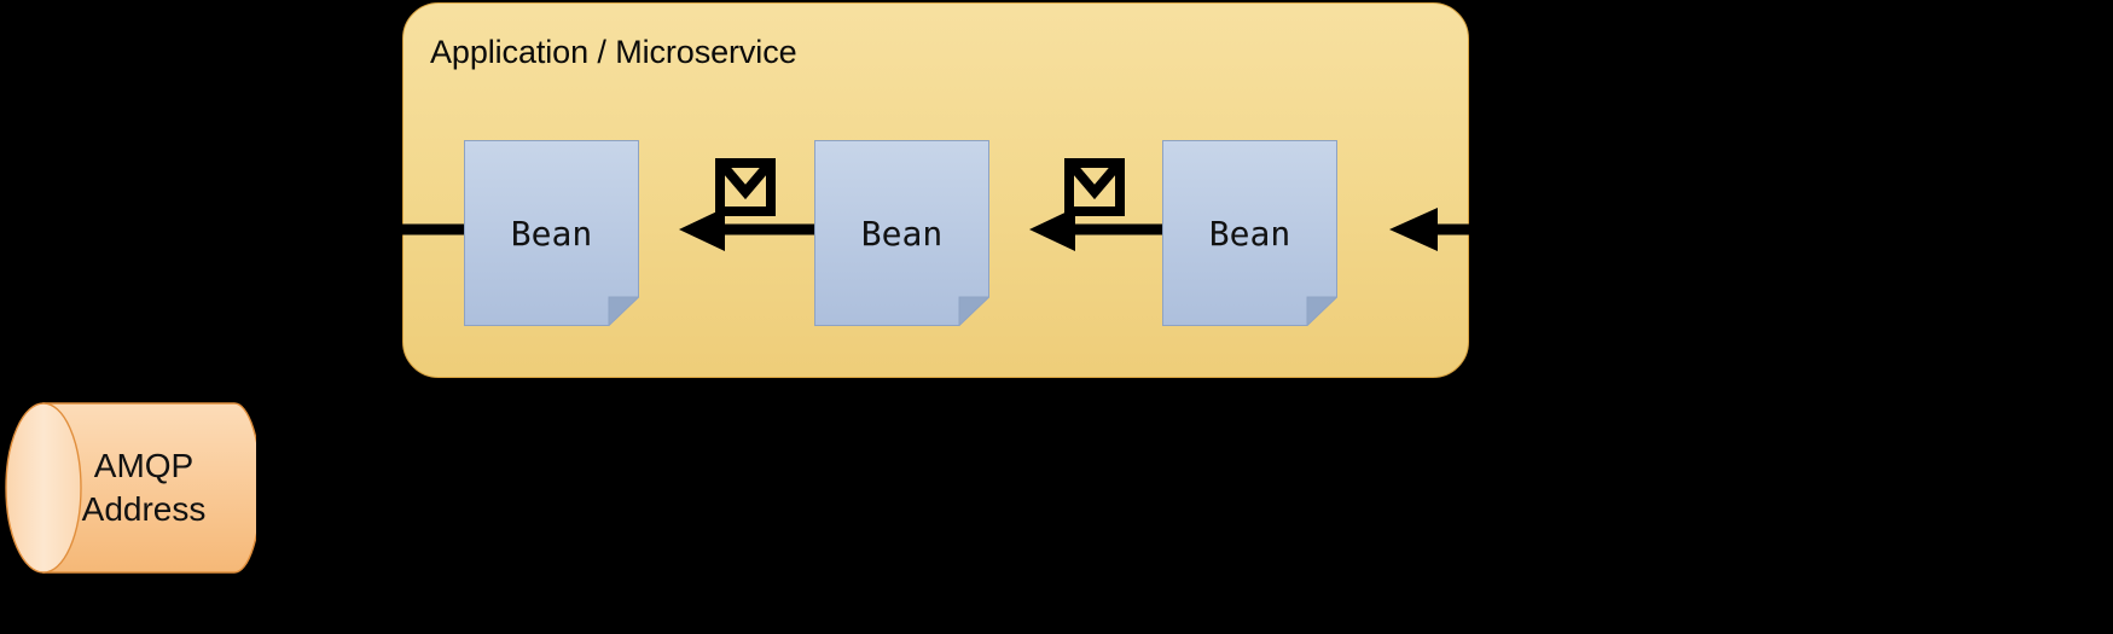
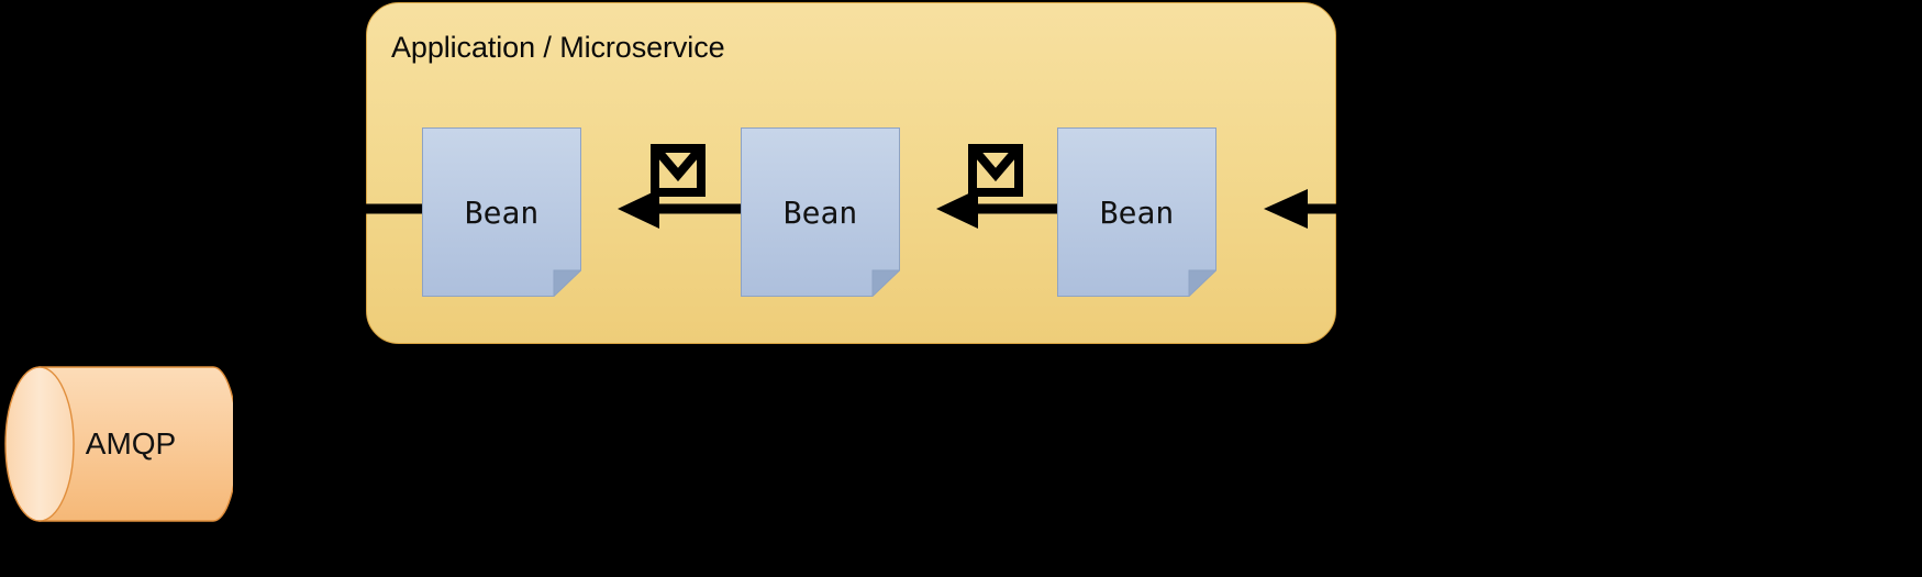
  Application / Microservice
  Bean
  Bean
  Bean
  AMQP
- Address
